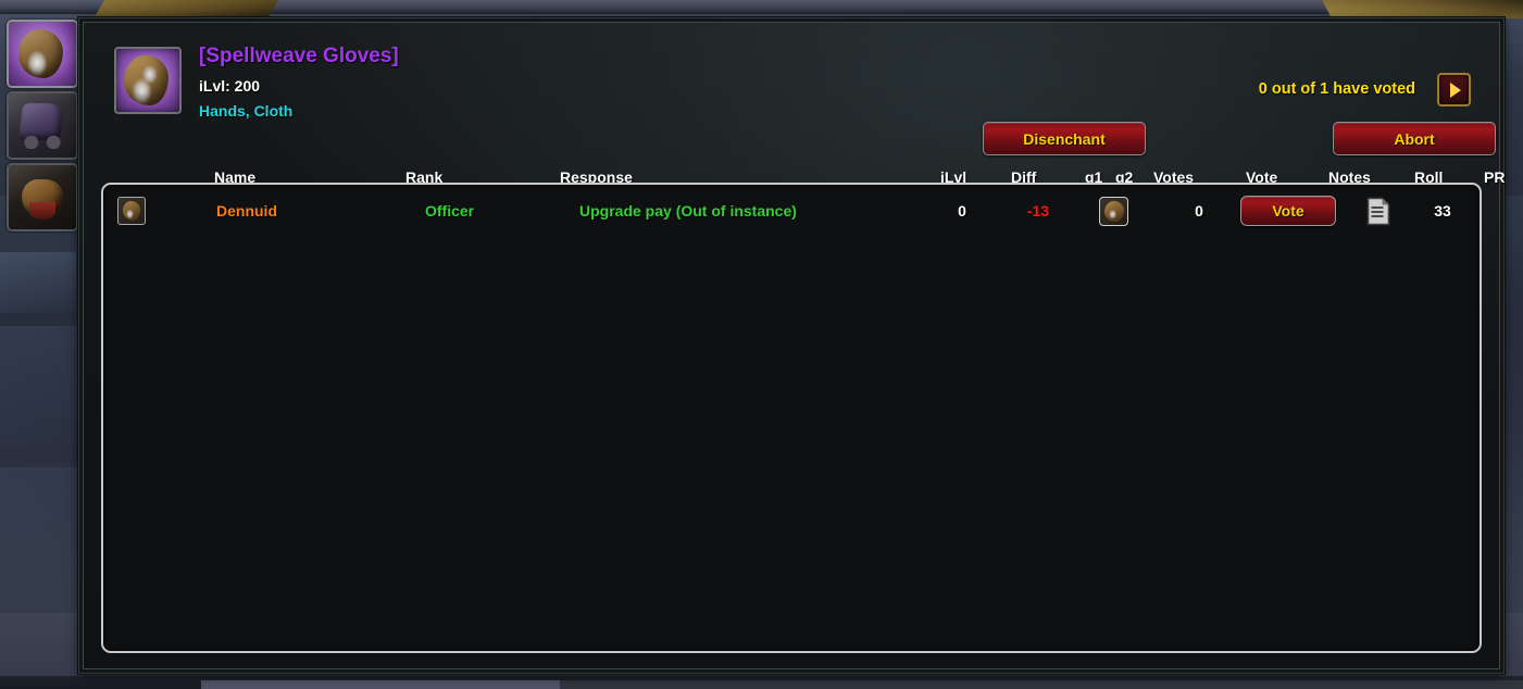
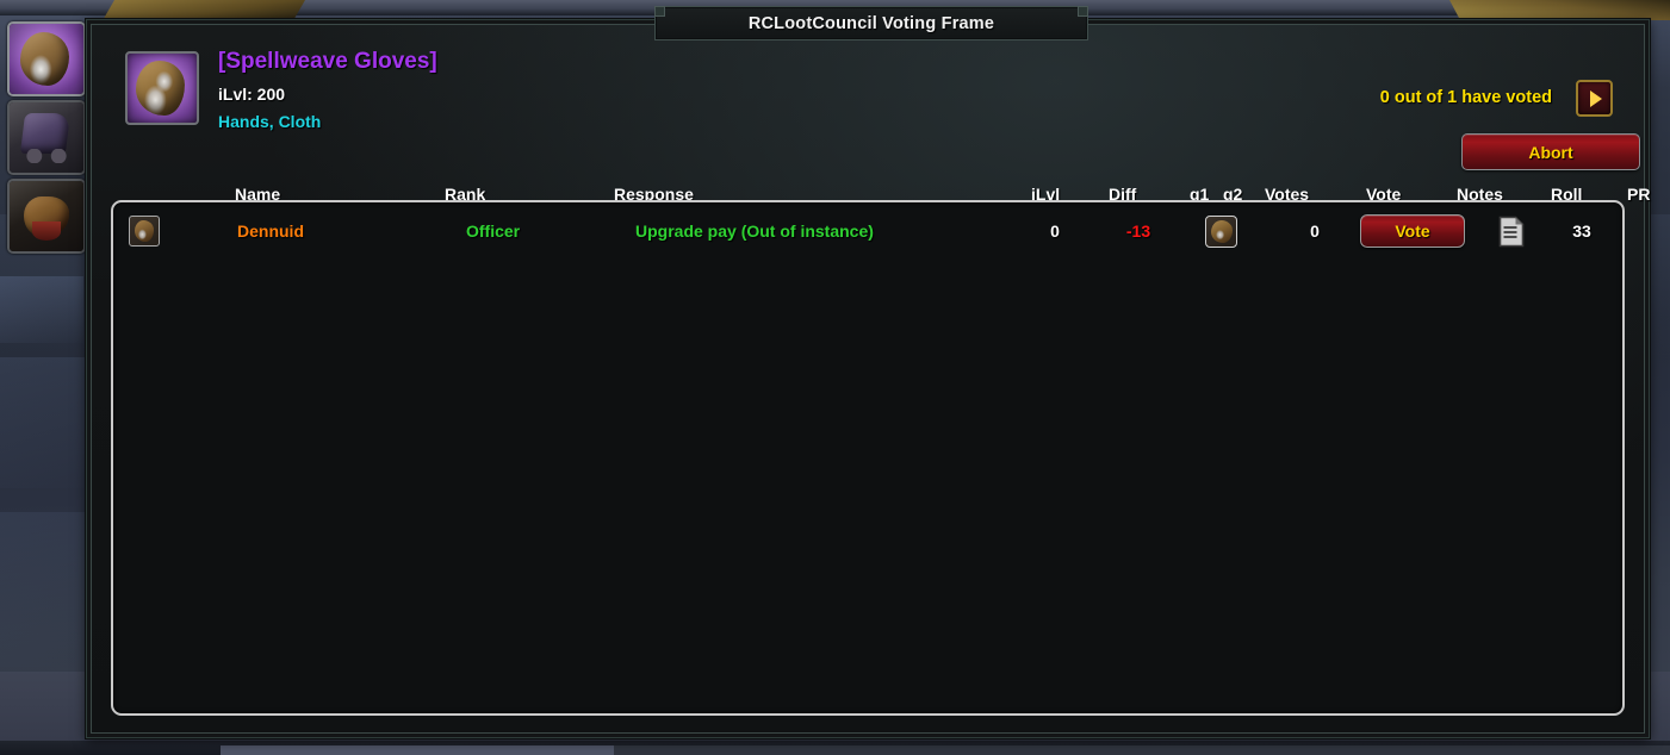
+ RCLootCouncil Voting Frame
  [Spellweave Gloves]
  iLvl: 200
  Hands, Cloth
  0 out of 1 have voted
- Disenchant
  Abort
  Name
  Rank
  Response
  iLvl
  Diff
  g1
  g2
  Votes
  Vote
  Notes
  Roll
  PR
  Dennuid
  Officer
  Upgrade pay (Out of instance)
  0
  -13
  0
  Vote
  33
